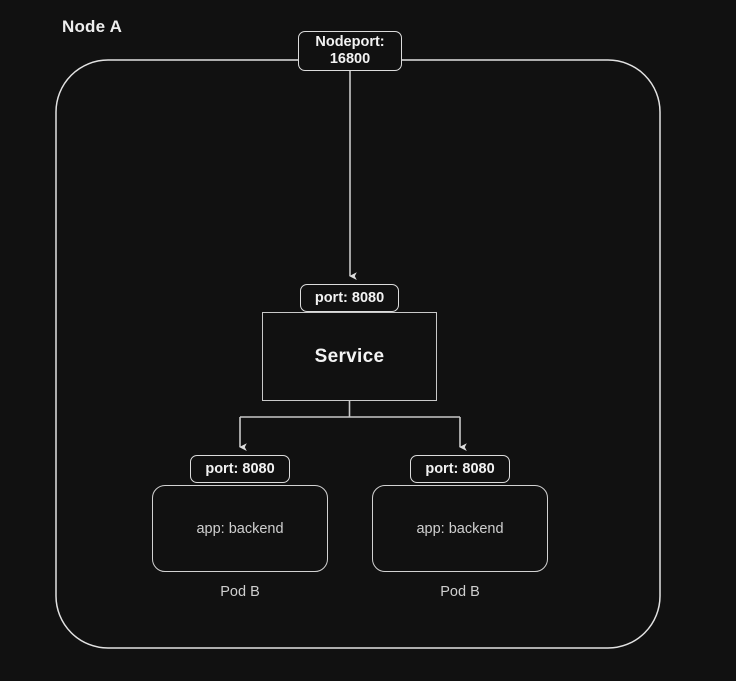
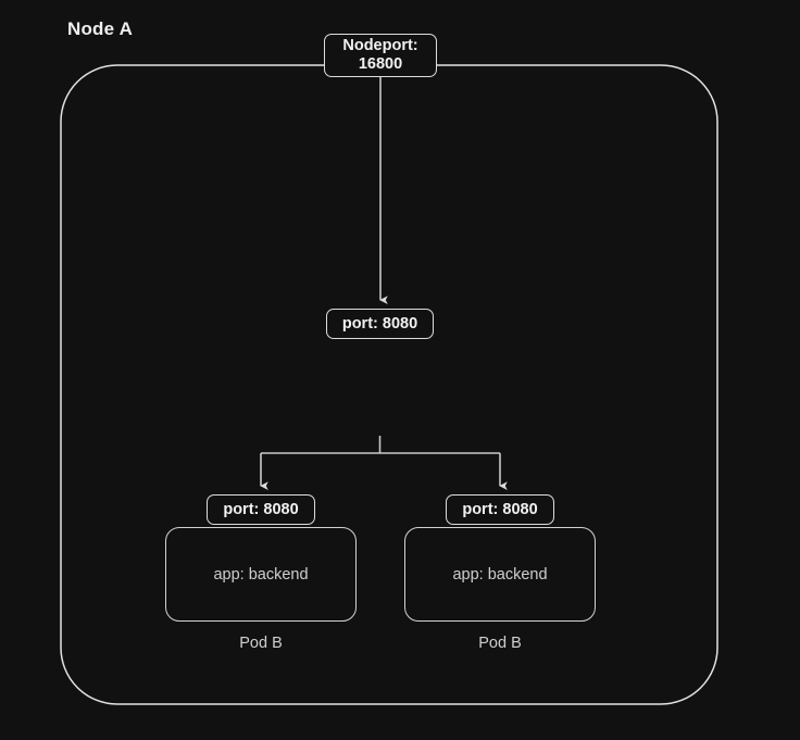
  Node A
  Nodeport:
  16800
  port: 8080
- Service
  port: 8080
  app: backend
  Pod B
  port: 8080
  app: backend
  Pod B
